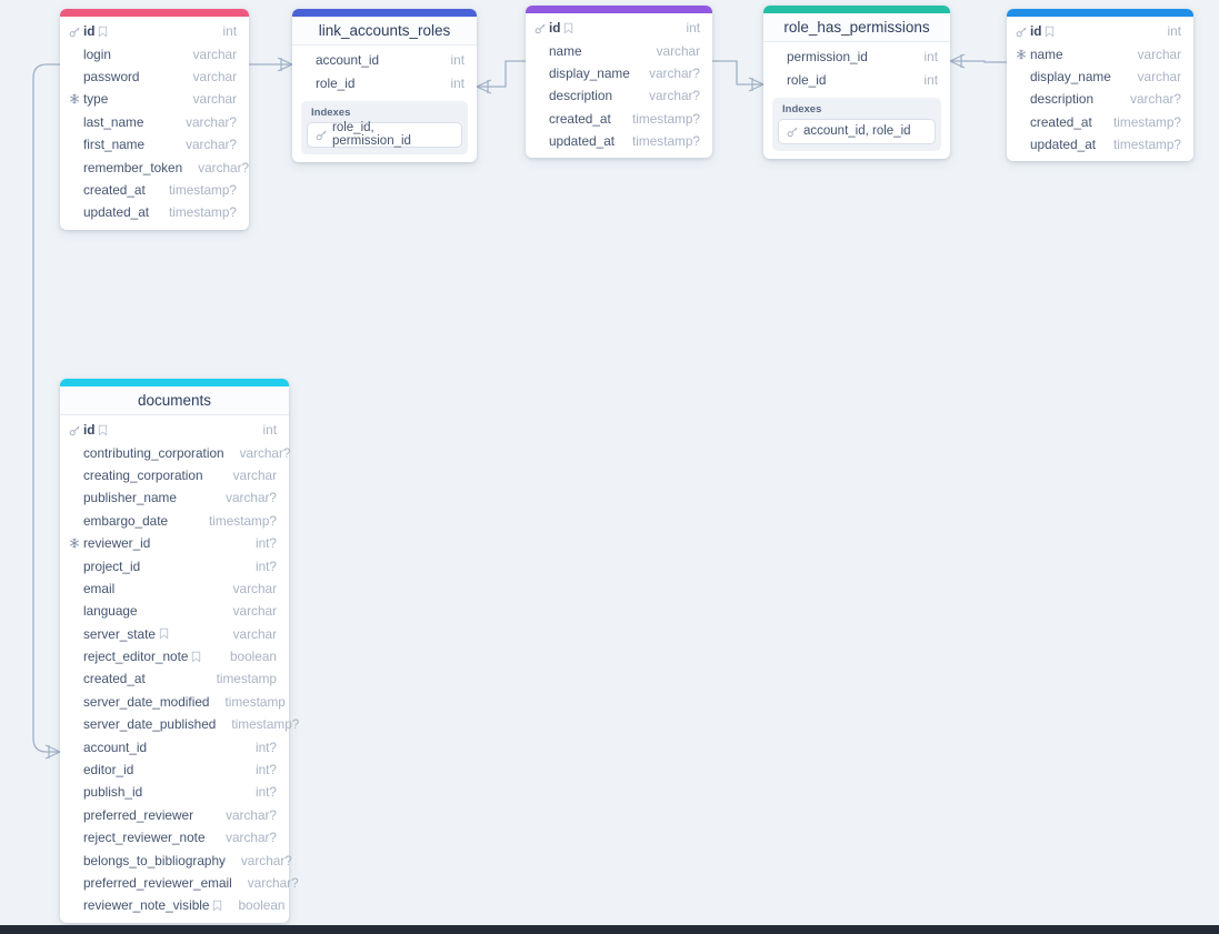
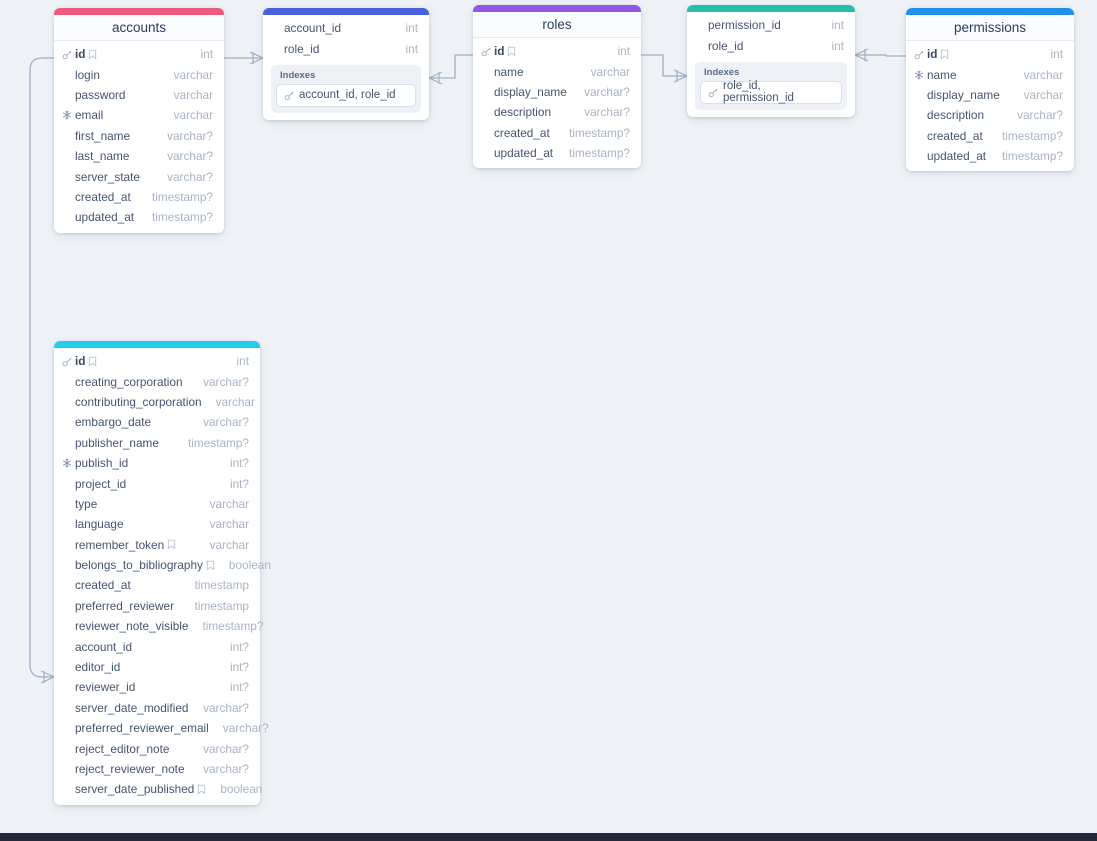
+ accounts
  id
  int
  login
  varchar
  password
  varchar
- type
+ email
  varchar
- last_name
+ first_name
  varchar?
- first_name
+ last_name
  varchar?
- remember_token
+ server_state
  varchar?
  created_at
  timestamp?
  updated_at
  timestamp?
- link_accounts_roles
  account_id
  int
  role_id
  int
  Indexes
- role_id, permission_id
+ account_id, role_id
+ roles
  id
  int
  name
  varchar
  display_name
  varchar?
  description
  varchar?
  created_at
  timestamp?
  updated_at
  timestamp?
- role_has_permissions
  permission_id
  int
  role_id
  int
  Indexes
- account_id, role_id
+ role_id, permission_id
+ permissions
  id
  int
  name
  varchar
  display_name
  varchar
  description
  varchar?
  created_at
  timestamp?
  updated_at
  timestamp?
- documents
  id
  int
- contributing_corporation
+ creating_corporation
  varchar?
- creating_corporation
+ contributing_corporation
  varchar
- publisher_name
+ embargo_date
  varchar?
- embargo_date
+ publisher_name
  timestamp?
- reviewer_id
+ publish_id
  int?
  project_id
  int?
- email
+ type
  varchar
  language
  varchar
- server_state
+ remember_token
  varchar
- reject_editor_note
+ belongs_to_bibliography
  boolean
  created_at
  timestamp
- server_date_modified
+ preferred_reviewer
  timestamp
- server_date_published
+ reviewer_note_visible
  timestamp?
  account_id
  int?
  editor_id
  int?
- publish_id
+ reviewer_id
  int?
- preferred_reviewer
+ server_date_modified
  varchar?
- reject_reviewer_note
+ preferred_reviewer_email
  varchar?
- belongs_to_bibliography
+ reject_editor_note
  varchar?
- preferred_reviewer_email
+ reject_reviewer_note
  varchar?
- reviewer_note_visible
+ server_date_published
  boolean
